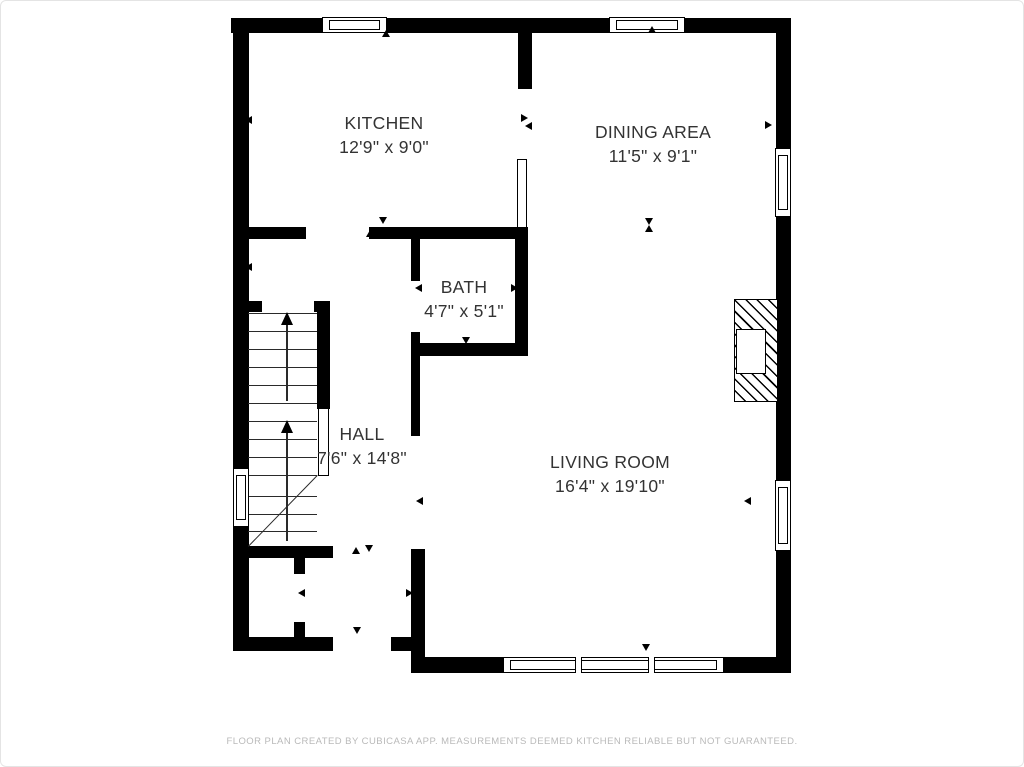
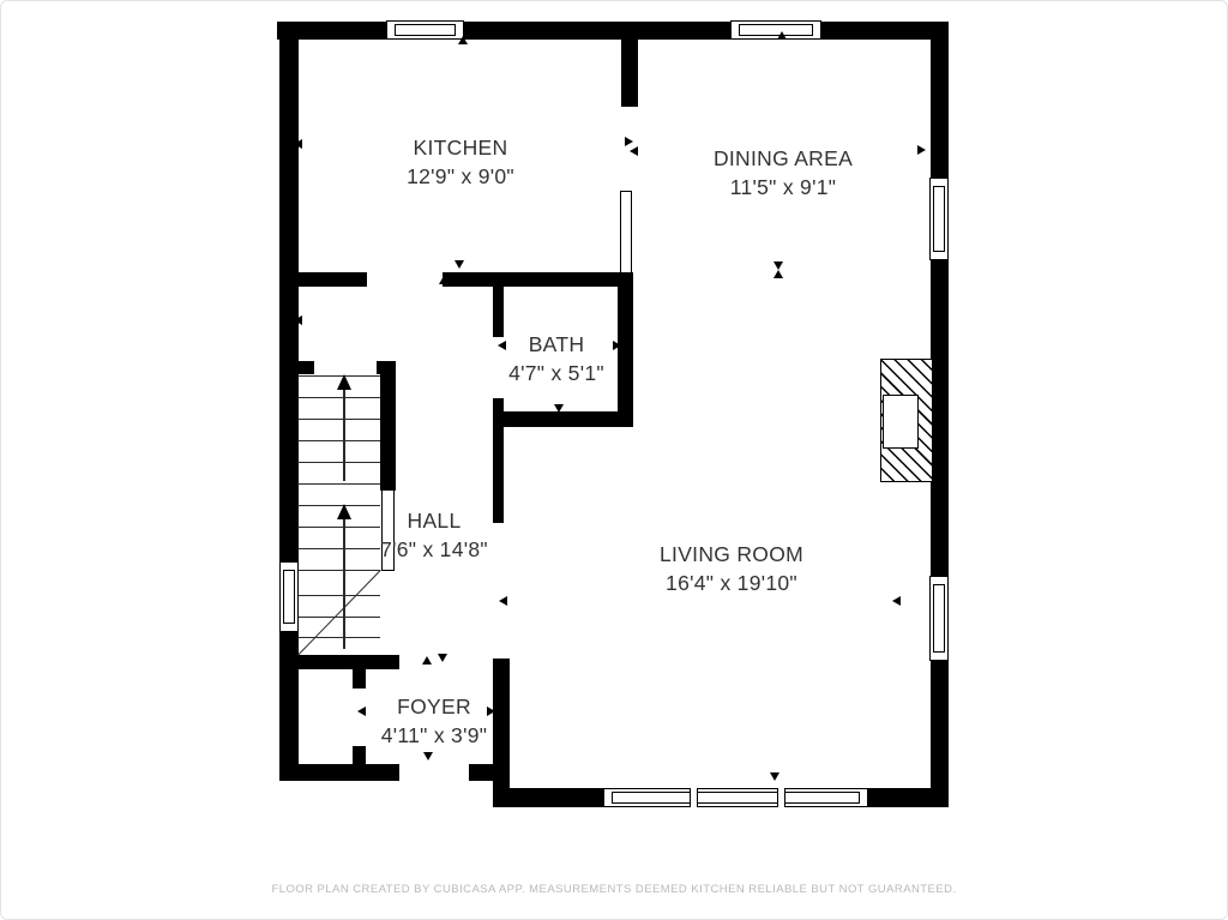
  KITCHEN
  12'9" x 9'0"
  DINING AREA
  11'5" x 9'1"
  BATH
  4'7" x 5'1"
  HALL
  7'6" x 14'8"
  LIVING ROOM
  16'4" x 19'10"
+ FOYER
+ 4'11" x 3'9"
  FLOOR PLAN CREATED BY CUBICASA APP. MEASUREMENTS DEEMED KITCHEN RELIABLE BUT NOT GUARANTEED.
